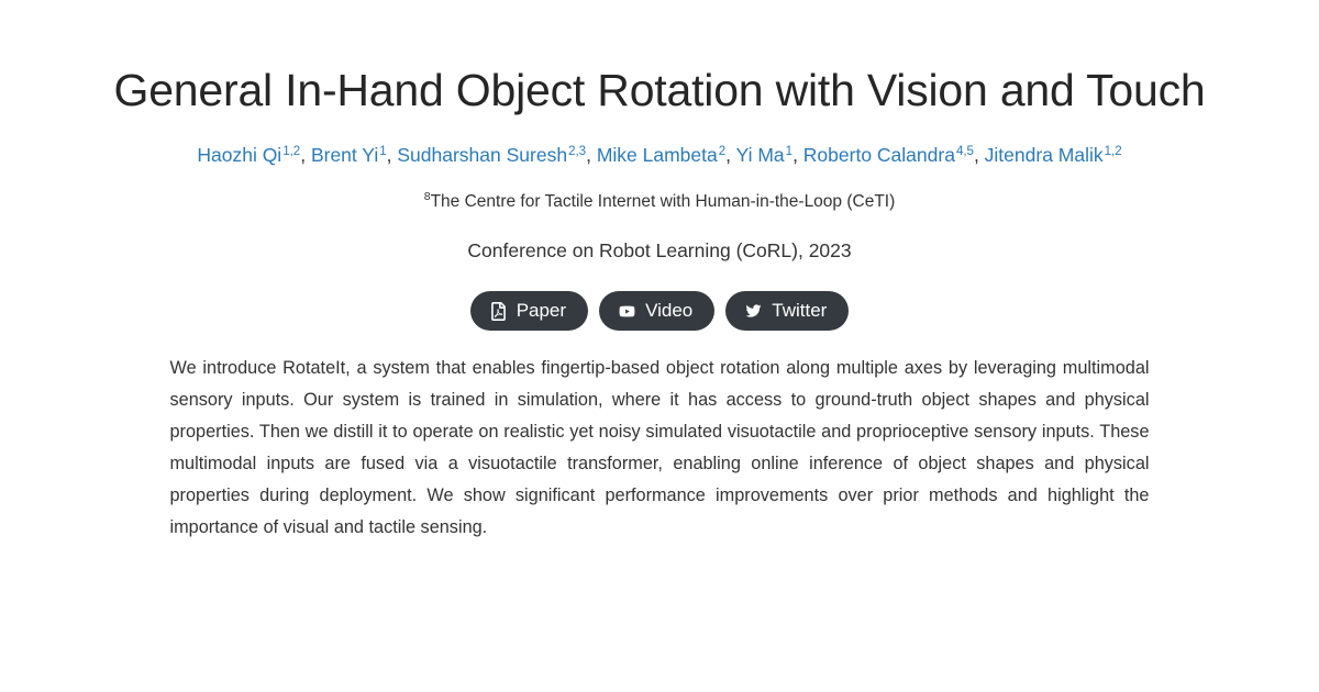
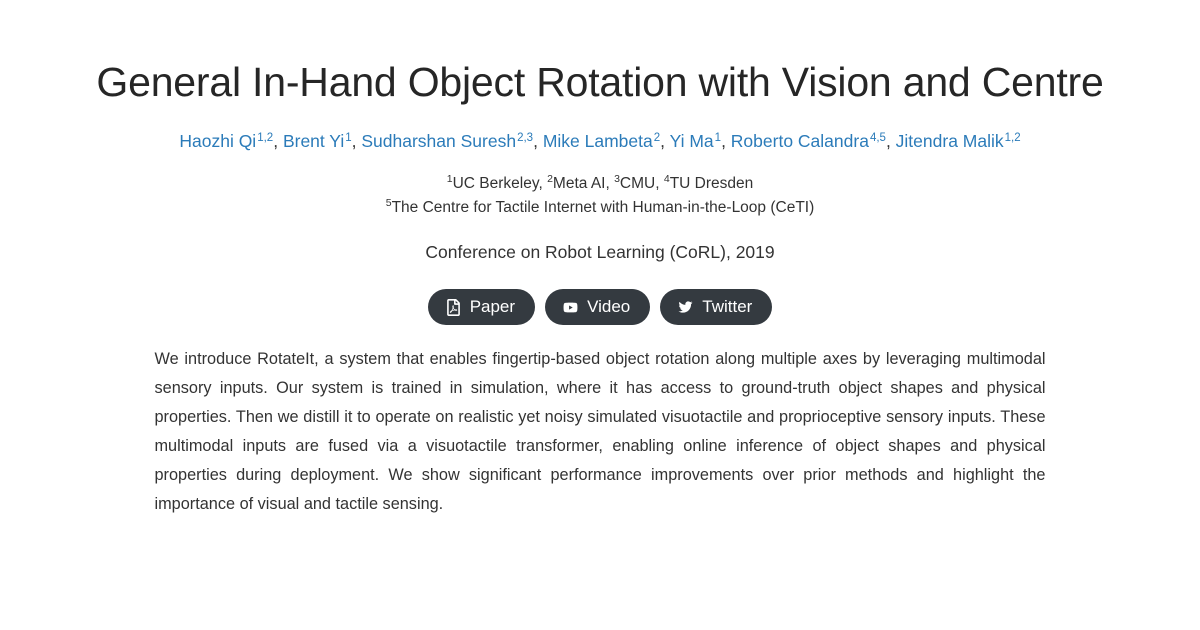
- General In-Hand Object Rotation with Vision and Touch
+ General In-Hand Object Rotation with Vision and Centre
  Haozhi Qi1,2, Brent Yi1, Sudharshan Suresh2,3, Mike Lambeta2, Yi Ma1, Roberto Calandra4,5, Jitendra Malik1,2
+ 1UC Berkeley, 2Meta AI, 3CMU, 4TU Dresden
- 8The Centre for Tactile Internet with Human-in-the-Loop (CeTI)
+ 5The Centre for Tactile Internet with Human-in-the-Loop (CeTI)
- Conference on Robot Learning (CoRL), 2023
+ Conference on Robot Learning (CoRL), 2019
  Paper
  Video
  Twitter
  We introduce RotateIt, a system that enables fingertip-based object rotation along multiple axes by leveraging multimodal sensory inputs. Our system is trained in simulation, where it has access to ground-truth object shapes and physical properties. Then we distill it to operate on realistic yet noisy simulated visuotactile and proprioceptive sensory inputs. These multimodal inputs are fused via a visuotactile transformer, enabling online inference of object shapes and physical properties during deployment. We show significant performance improvements over prior methods and highlight the importance of visual and tactile sensing.
